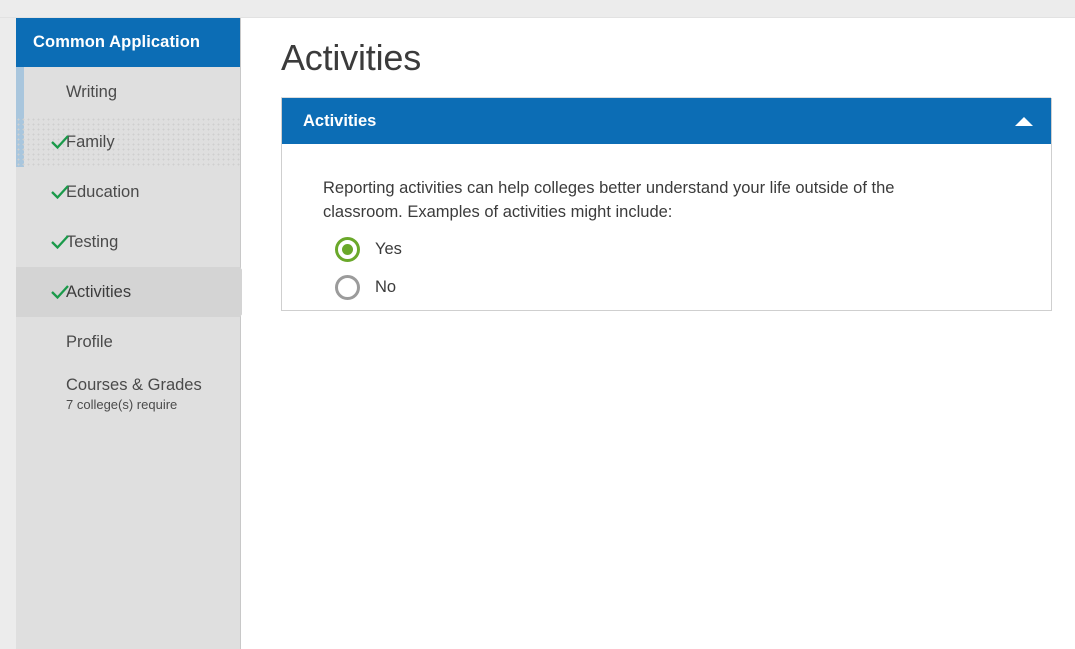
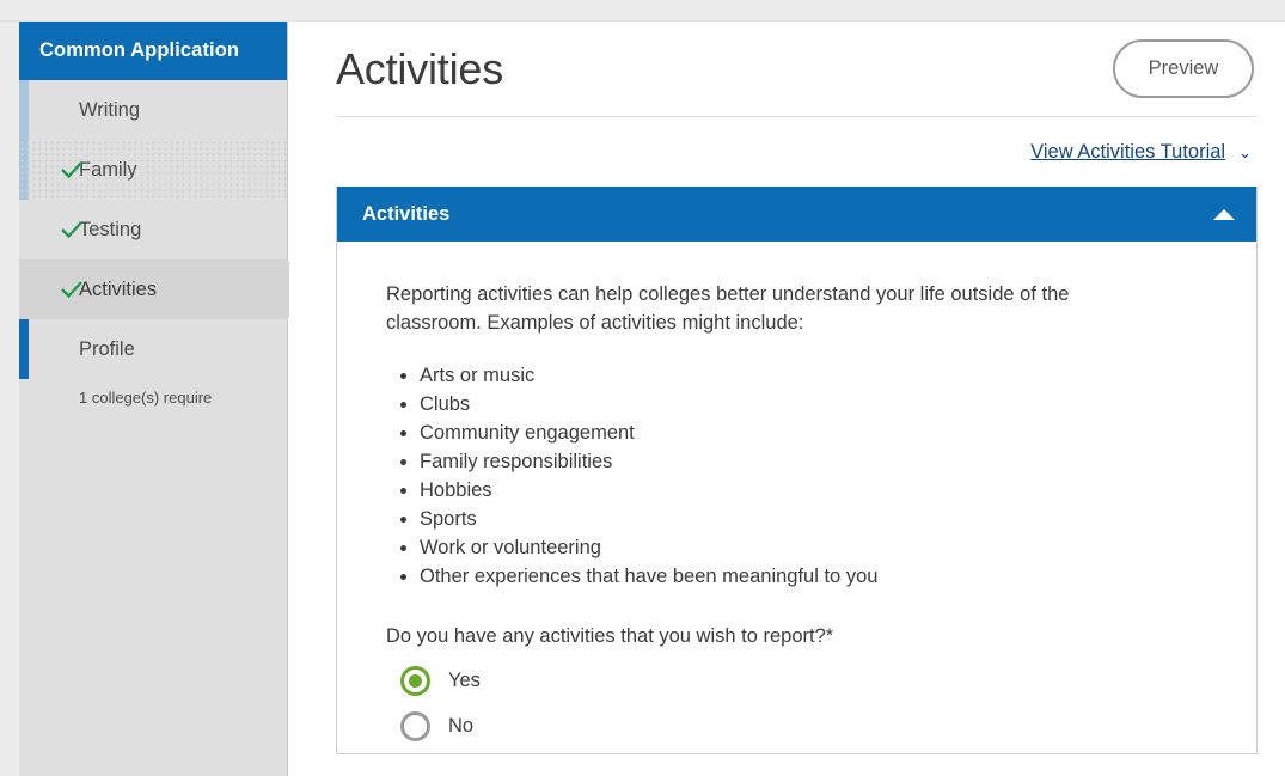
  Common Application
  Writing
  Family
- Education
  Testing
  Activities
  Profile
- Courses & Grades
- 7 college(s) require
+ 1 college(s) require
  Activities
+ Preview
+ View Activities Tutorial
+ ⌄
  Activities
  Reporting activities can help colleges better understand your life outside of the classroom. Examples of activities might include:
+ Arts or music
+ Clubs
+ Community engagement
+ Family responsibilities
+ Hobbies
+ Sports
+ Work or volunteering
+ Other experiences that have been meaningful to you
+ Do you have any activities that you wish to report?*
  Yes
  No
